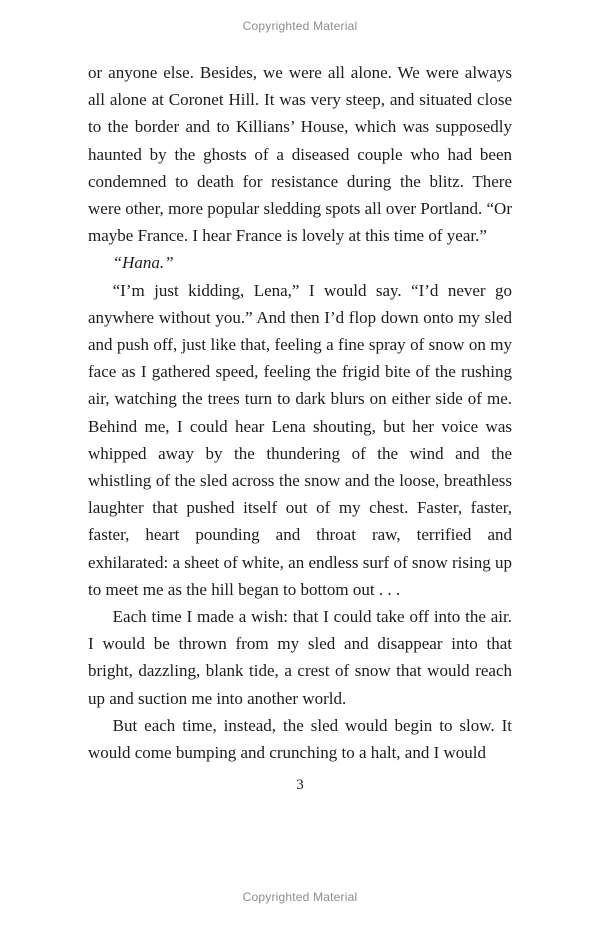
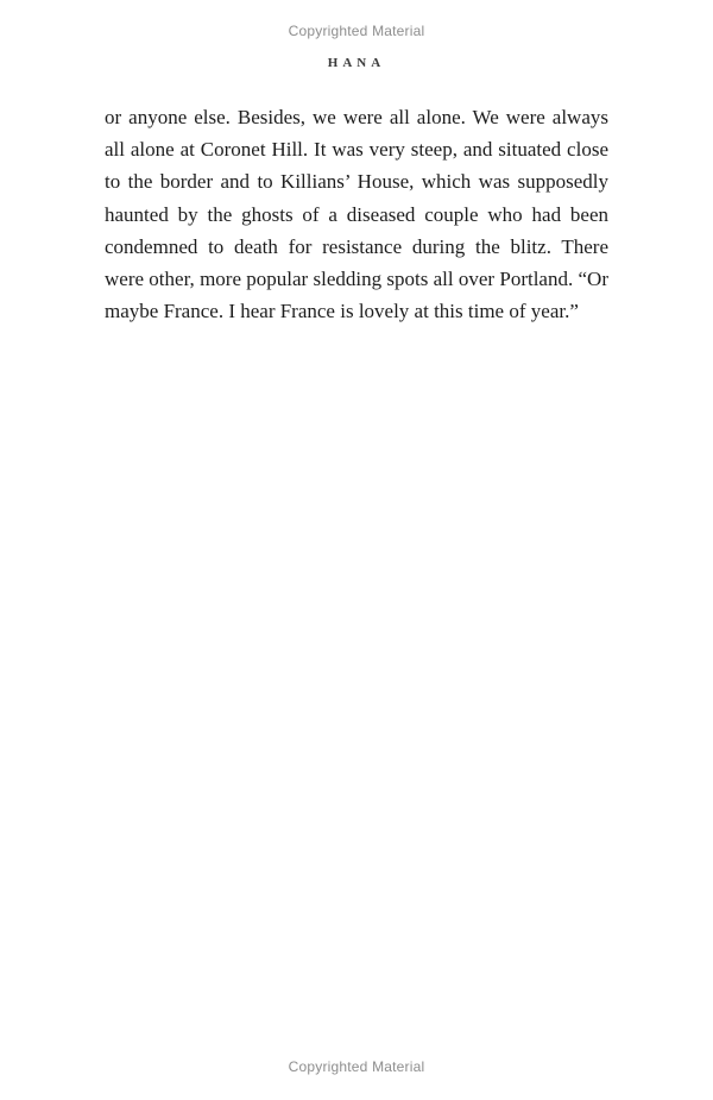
  Copyrighted Material
+ HANA
  or anyone else. Besides, we were all alone. We were always all alone at Coronet Hill. It was very steep, and situated close to the border and to Killians’ House, which was supposedly haunted by the ghosts of a diseased couple who had been condemned to death for resistance during the blitz. There were other, more popular sledding spots all over Portland. “Or maybe France. I hear France is lovely at this time of year.”
- “Hana.”
- “I’m just kidding, Lena,” I would say. “I’d never go anywhere without you.” And then I’d flop down onto my sled and push off, just like that, feeling a fine spray of snow on my face as I gathered speed, feeling the frigid bite of the rushing air, watching the trees turn to dark blurs on either side of me. Behind me, I could hear Lena shouting, but her voice was whipped away by the thundering of the wind and the whistling of the sled across the snow and the loose, breathless laughter that pushed itself out of my chest. Faster, faster, faster, heart pounding and throat raw, terrified and exhilarated: a sheet of white, an endless surf of snow rising up to meet me as the hill began to bottom out . . .
- Each time I made a wish: that I could take off into the air. I would be thrown from my sled and disappear into that bright, dazzling, blank tide, a crest of snow that would reach up and suction me into another world.
- But each time, instead, the sled would begin to slow. It would come bumping and crunching to a halt, and I would
- 3
  Copyrighted Material
